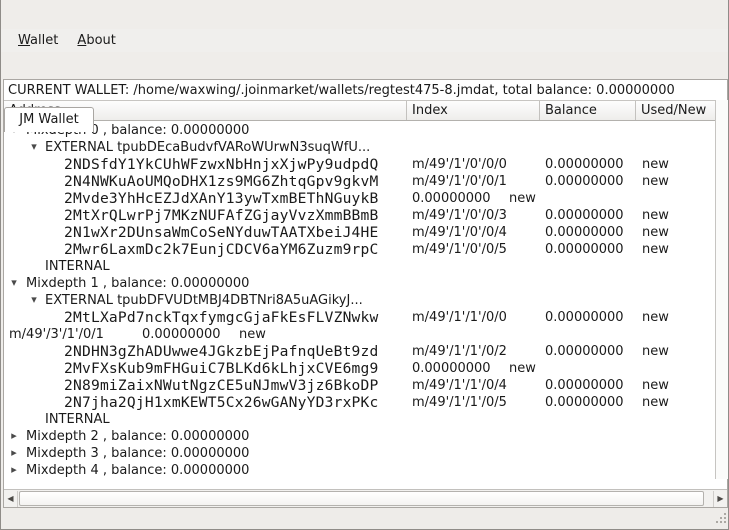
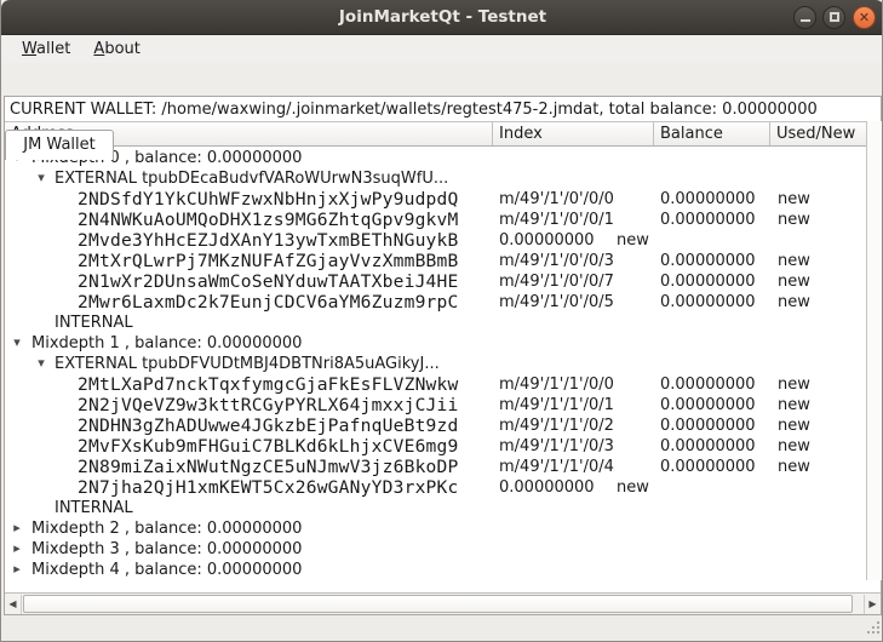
+ JoinMarketQt - Testnet
+ ✕
  Wallet About
  JM Wallet
- CURRENT WALLET: /home/waxwing/.joinmarket/wallets/regtest475-8.jmdat, total balance: 0.00000000
+ CURRENT WALLET: /home/waxwing/.joinmarket/wallets/regtest475-2.jmdat, total balance: 0.00000000
  Index
  Balance
  Used/New
  0 , balance: 0.00000000
  ▾
  EXTERNAL tpubDEcaBudvfVARoWUrwN3suqWfU...
  2NDSfdY1YkCUhWFzwxNbHnjxXjwPy9udpdQ
  m/49'/1'/0'/0/0
  0.00000000
  new
  2N4NWKuAoUMQoDHX1zs9MG6ZhtqGpv9gkvM
  m/49'/1'/0'/0/1
  0.00000000
  new
  2Mvde3YhHcEZJdXAnY13ywTxmBEThNGuykB
  0.00000000
  new
  2MtXrQLwrPj7MKzNUFAfZGjayVvzXmmBBmB
  m/49'/1'/0'/0/3
  0.00000000
  new
  2N1wXr2DUnsaWmCoSeNYduwTAATXbeiJ4HE
- m/49'/1'/0'/0/4
+ m/49'/1'/0'/0/7
  0.00000000
  new
  2Mwr6LaxmDc2k7EunjCDCV6aYM6Zuzm9rpC
  m/49'/1'/0'/0/5
  0.00000000
  new
  INTERNAL
  ▾
  Mixdepth 1 , balance: 0.00000000
  ▾
  EXTERNAL tpubDFVUDtMBJ4DBTNri8A5uAGikyJ...
  2MtLXaPd7nckTqxfymgcGjaFkEsFLVZNwkw
  m/49'/1'/1'/0/0
  0.00000000
  new
+ 2N2jVQeVZ9w3kttRCGyPYRLX64jmxxjCJii
- m/49'/3'/1'/0/1
+ m/49'/1'/1'/0/1
  0.00000000
  new
  2NDHN3gZhADUwwe4JGkzbEjPafnqUeBt9zd
  m/49'/1'/1'/0/2
  0.00000000
  new
  2MvFXsKub9mFHGuiC7BLKd6kLhjxCVE6mg9
+ m/49'/1'/1'/0/3
  0.00000000
  new
  2N89miZaixNWutNgzCE5uNJmwV3jz6BkoDP
  m/49'/1'/1'/0/4
  0.00000000
  new
  2N7jha2QjH1xmKEWT5Cx26wGANyYD3rxPKc
- m/49'/1'/1'/0/5
  0.00000000
  new
  INTERNAL
  ▸
  Mixdepth 2 , balance: 0.00000000
  ▸
  Mixdepth 3 , balance: 0.00000000
  ▸
  Mixdepth 4 , balance: 0.00000000
  ◀
  ▶
